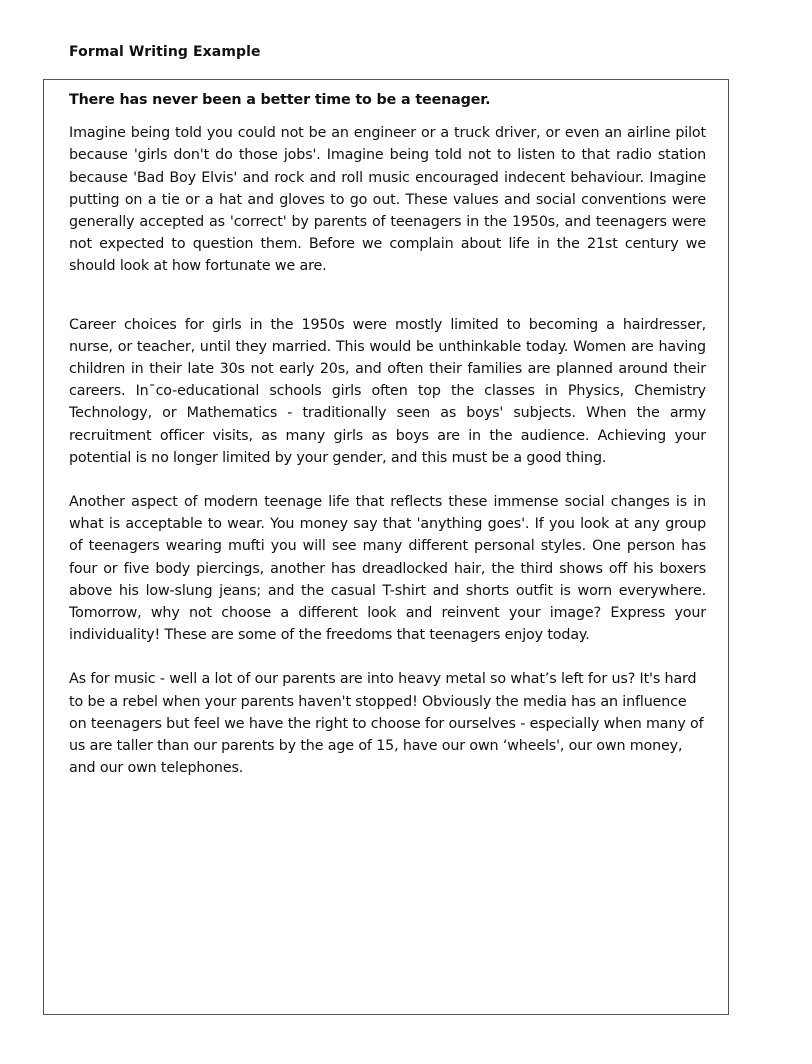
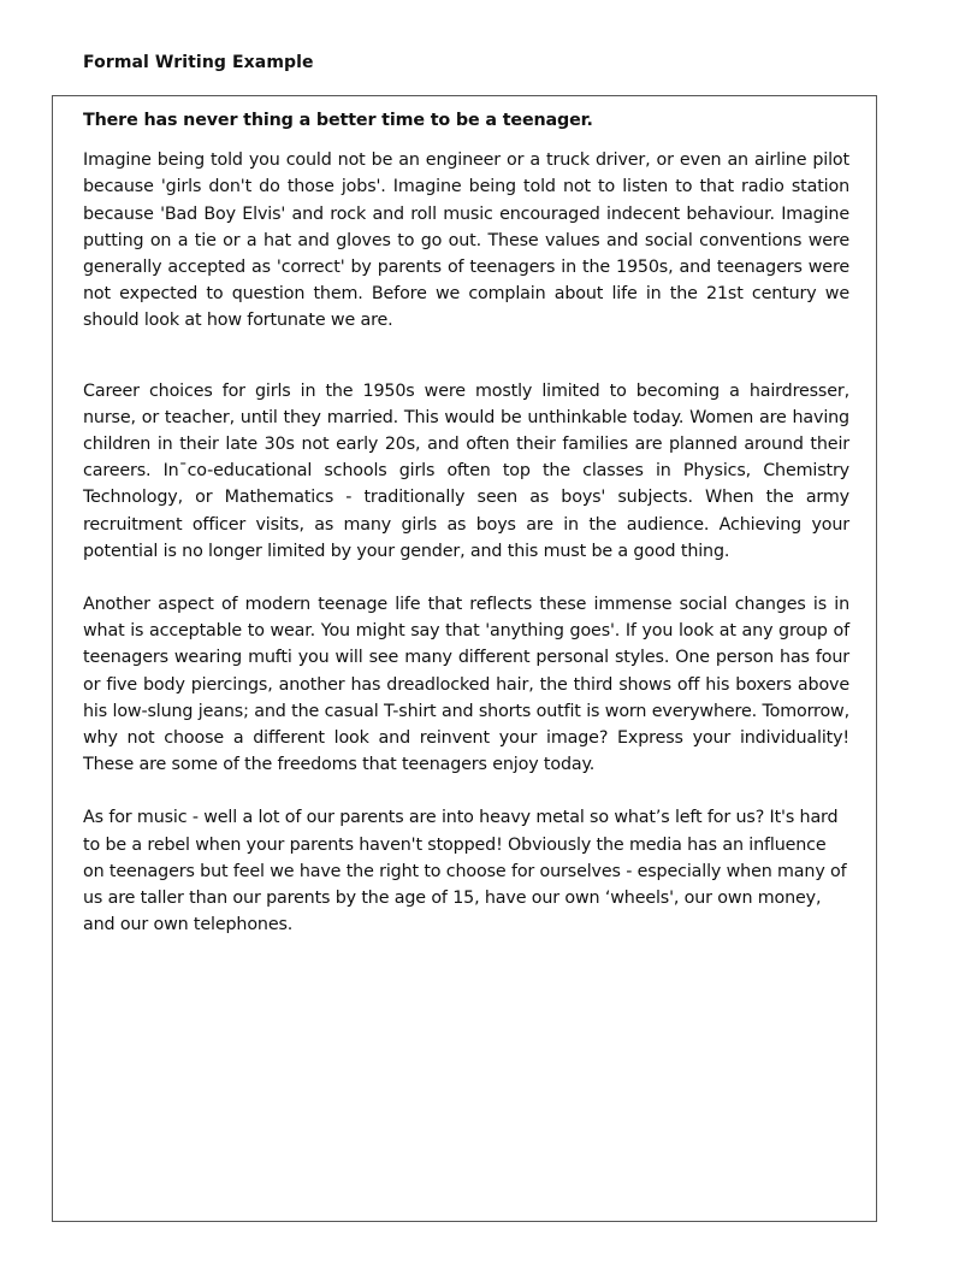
  Formal Writing Example
- There has never been a better time to be a teenager.
+ There has never thing a better time to be a teenager.
  Imagine being told you could not be an engineer or a truck driver, or even an airline pilot because 'girls don't do those jobs'. Imagine being told not to listen to that radio station because 'Bad Boy Elvis' and rock and roll music encouraged indecent behaviour. Imagine putting on a tie or a hat and gloves to go out. These values and social conventions were generally accepted as 'correct' by parents of teenagers in the 1950s, and teenagers were not expected to question them. Before we complain about life in the 21st century we should look at how fortunate we are.
  Career choices for girls in the 1950s were mostly limited to becoming a hairdresser, nurse, or teacher, until they married. This would be unthinkable today. Women are having children in their late 30s not early 20s, and often their families are planned around their careers. In¯co-educational schools girls often top the classes in Physics, Chemistry Technology, or Mathematics - traditionally seen as boys' subjects. When the army recruitment officer visits, as many girls as boys are in the audience. Achieving your potential is no longer limited by your gender, and this must be a good thing.
- Another aspect of modern teenage life that reflects these immense social changes is in what is acceptable to wear. You money say that 'anything goes'. If you look at any group of teenagers wearing mufti you will see many different personal styles. One person has four or five body piercings, another has dreadlocked hair, the third shows off his boxers above his low-slung jeans; and the casual T-shirt and shorts outfit is worn everywhere. Tomorrow, why not choose a different look and reinvent your image? Express your individuality! These are some of the freedoms that teenagers enjoy today.
+ Another aspect of modern teenage life that reflects these immense social changes is in what is acceptable to wear. You might say that 'anything goes'. If you look at any group of teenagers wearing mufti you will see many different personal styles. One person has four or five body piercings, another has dreadlocked hair, the third shows off his boxers above his low-slung jeans; and the casual T-shirt and shorts outfit is worn everywhere. Tomorrow, why not choose a different look and reinvent your image? Express your individuality! These are some of the freedoms that teenagers enjoy today.
  As for music - well a lot of our parents are into heavy metal so what’s left for us? It's hard to be a rebel when your parents haven't stopped! Obviously the media has an influence on teenagers but feel we have the right to choose for ourselves - especially when many of us are taller than our parents by the age of 15, have our own ‘wheels', our own money, and our own telephones.
